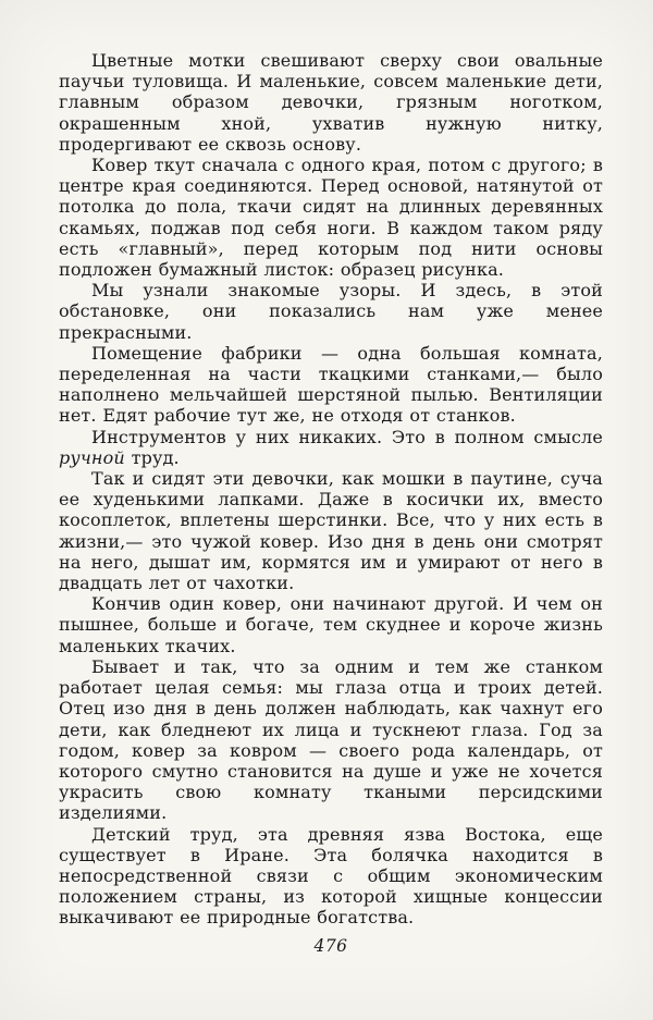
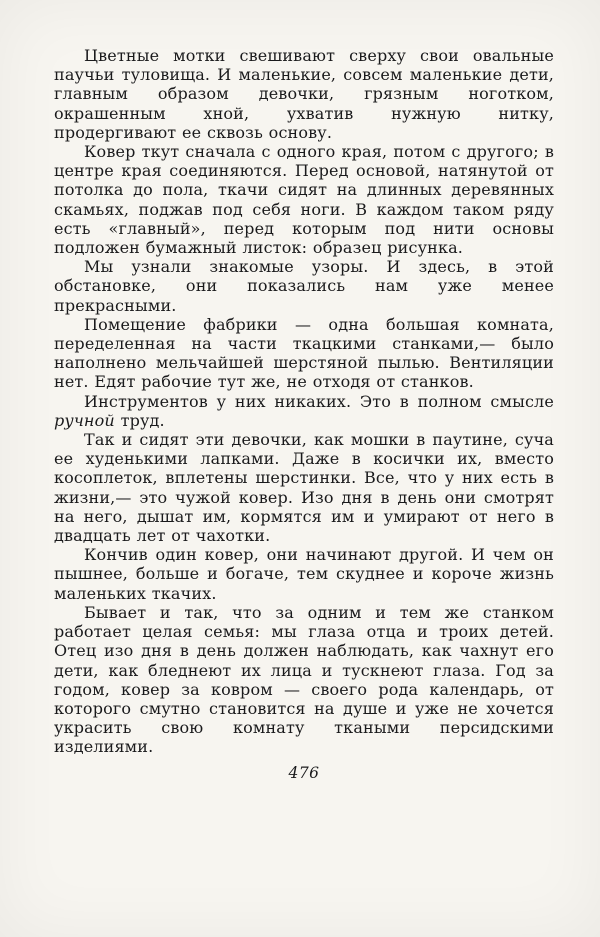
  Цветные мотки свешивают сверху свои овальные паучьи туловища. И маленькие, совсем маленькие дети, главным образом девочки, грязным ноготком, окрашенным хной, ухватив нужную нитку, продергивают ее сквозь основу.
  Ковер ткут сначала с одного края, потом с другого; в центре края соединяются. Перед основой, натянутой от потолка до пола, ткачи сидят на длинных деревянных скамьях, поджав под себя ноги. В каждом таком ряду есть «главный», перед которым под нити основы подложен бумажный листок: образец рисунка.
  Мы узнали знакомые узоры. И здесь, в этой обстановке, они показались нам уже менее прекрасными.
  Помещение фабрики — одна большая комната, переделенная на части ткацкими станками,— было наполнено мельчайшей шерстяной пылью. Вентиляции нет. Едят рабочие тут же, не отходя от станков.
  Инструментов у них никаких. Это в полном смысле ручной труд.
  Так и сидят эти девочки, как мошки в паутине, суча ее худенькими лапками. Даже в косички их, вместо косоплеток, вплетены шерстинки. Все, что у них есть в жизни,— это чужой ковер. Изо дня в день они смотрят на него, дышат им, кормятся им и умирают от него в двадцать лет от чахотки.
  Кончив один ковер, они начинают другой. И чем он пышнее, больше и богаче, тем скуднее и короче жизнь маленьких ткачих.
  Бывает и так, что за одним и тем же станком работает целая семья: мы глаза отца и троих детей. Отец изо дня в день должен наблюдать, как чахнут его дети, как бледнеют их лица и тускнеют глаза. Год за годом, ковер за ковром — своего рода календарь, от которого смутно становится на душе и уже не хочется украсить свою комнату ткаными персидскими изделиями.
- Детский труд, эта древняя язва Востока, еще существует в Иране. Эта болячка находится в непосредственной связи с общим экономическим положением страны, из которой хищные концессии выкачивают ее природные богатства.
  476
